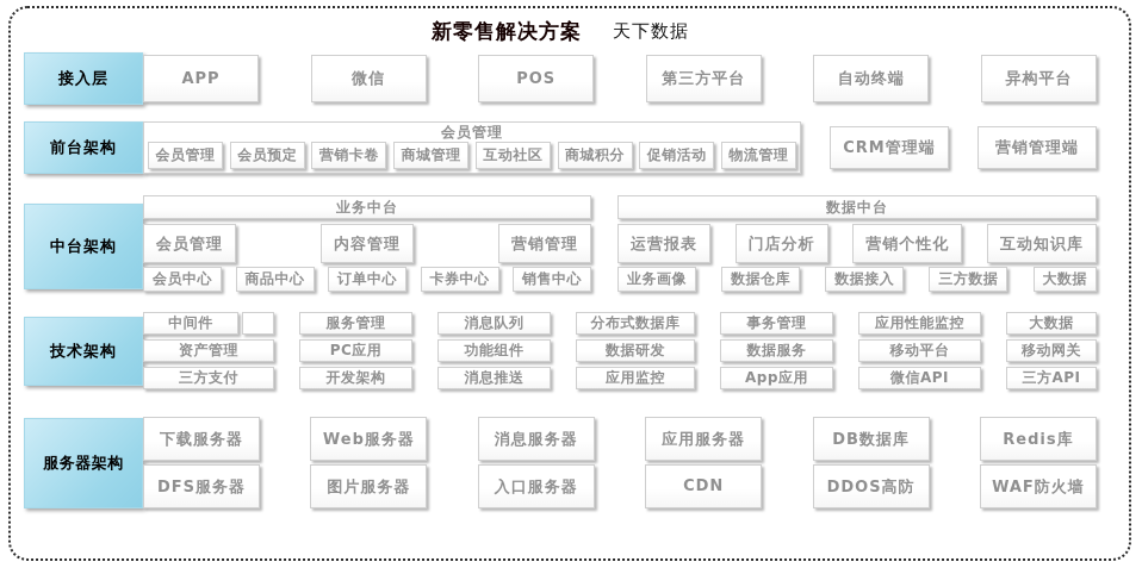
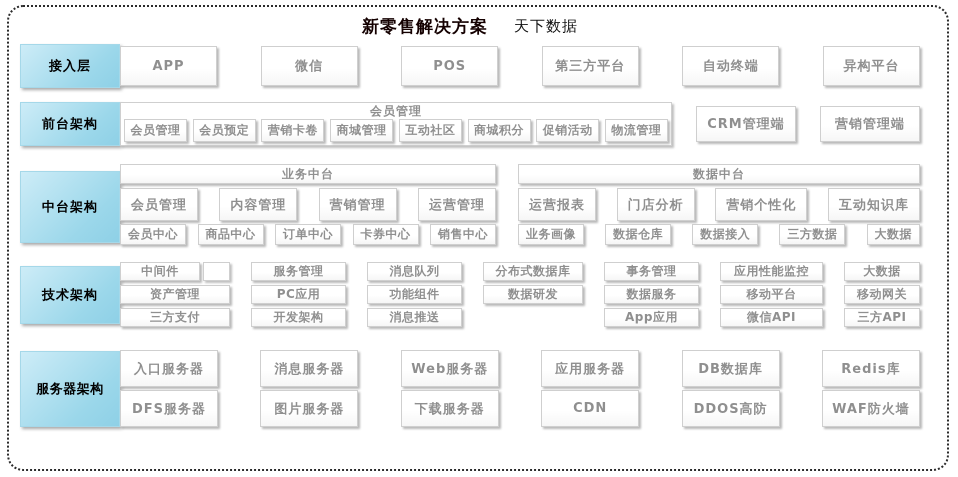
  新零售解决方案
  天下数据
  接入层
  APP
  微信
  POS
  第三方平台
  自动终端
  异构平台
  前台架构
  会员管理
  会员管理
  会员预定
  营销卡卷
  商城管理
  互动社区
  商城积分
  促销活动
  物流管理
  CRM管理端
  营销管理端
  中台架构
  业务中台
  会员管理
  内容管理
  营销管理
+ 运营管理
  会员中心
  商品中心
  订单中心
  卡券中心
  销售中心
  数据中台
  运营报表
  门店分析
  营销个性化
  互动知识库
  业务画像
  数据仓库
  数据接入
  三方数据
  大数据
  技术架构
  中间件
  资产管理
  三方支付
  服务管理
  PC应用
  开发架构
  消息队列
  功能组件
  消息推送
  分布式数据库
  数据研发
- 应用监控
  事务管理
  数据服务
  App应用
  应用性能监控
  移动平台
  微信API
  大数据
  移动网关
  三方API
  服务器架构
- 下载服务器
+ 入口服务器
  DFS服务器
- Web服务器
+ 消息服务器
  图片服务器
- 消息服务器
+ Web服务器
- 入口服务器
+ 下载服务器
  应用服务器
  CDN
  DB数据库
  DDOS高防
  Redis库
  WAF防火墙
